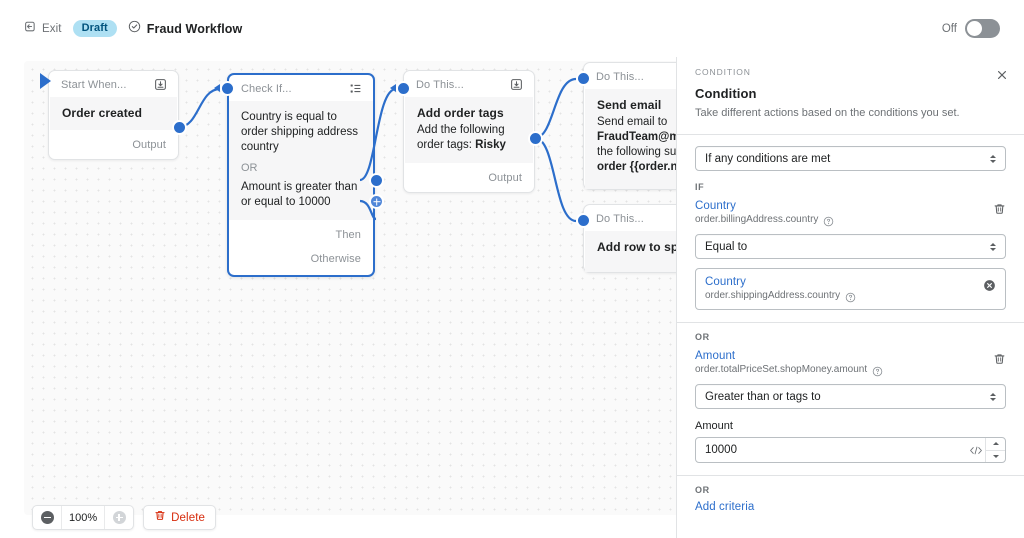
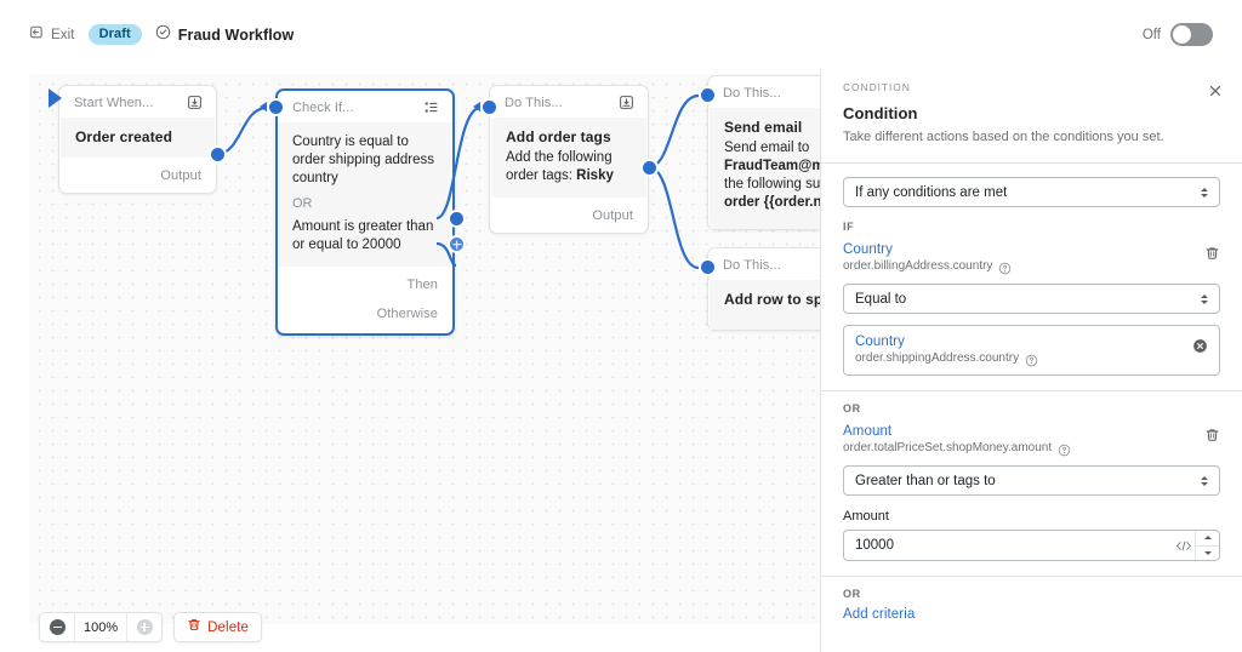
  Exit
  Draft
  Fraud Workflow
  Off
  Start When...
  Order created
  Output
  Check If...
  Country is equal to order shipping address country
  OR
- Amount is greater than or equal to 10000
+ Amount is greater than or equal to 20000
  Then
  Otherwise
  Do This...
  Add order tags
  Add the following order tags: Risky
  Output
  Do This...
  Send email
  Send email to
  order {{order.n
  Do This...
  100%
  Delete
  CONDITION
  Condition
  Take different actions based on the conditions you set.
  If any conditions are met
  IF
  Country
  order.billingAddress.country
  Equal to
  Country
  order.shippingAddress.country
  OR
  Amount
  order.totalPriceSet.shopMoney.amount
  Greater than or tags to
  Amount
  10000
  OR
  Add criteria
